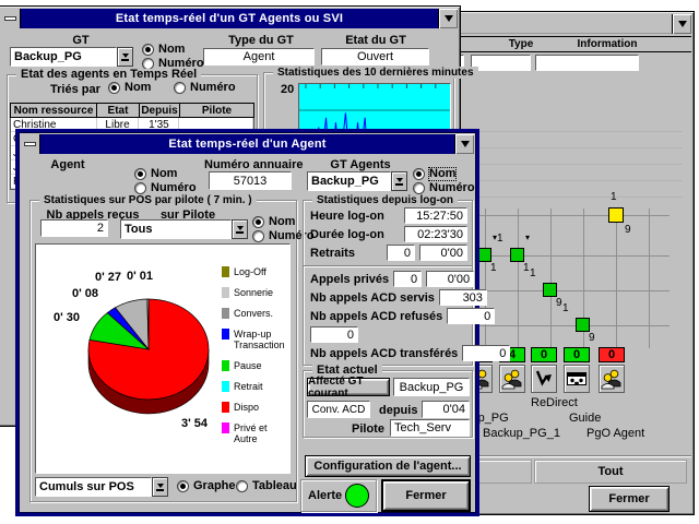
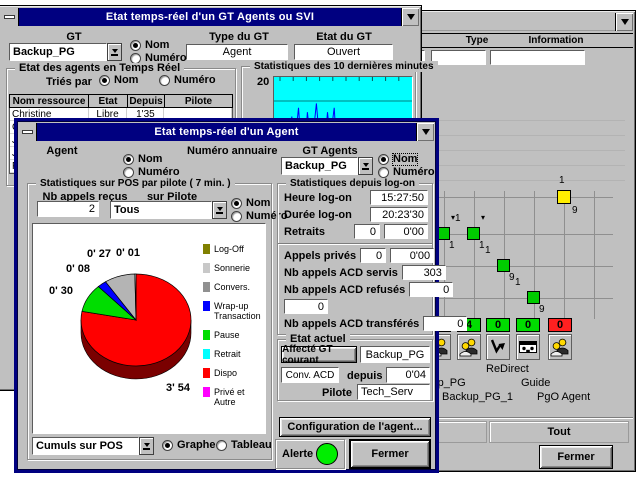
  Type
  Information
  1
  9
  1
  ▾
  1
  1
  ▾
  1
  9
  1
  9
  4
  0
  0
  0
  ReDirect
  Guide
  Backup_PG_1
  PgO Agent
  Tout
  Fermer
  Etat temps-réel d'un GT Agents ou SVI
  GT
  Backup_PG
  Nom
  Numéro
  Type du GT
  Agent
  Etat du GT
  Ouvert
  Etat des agents en Temps Réel
  Triés par
  Nom
  Numéro
  Nom ressource
  Etat
  Depuis
  Pilote
  Christine
  Libre
  1'35
  Statistiques des 10 dernières minutes
  20
  Etat temps-réel d'un Agent
  Agent
  Nom
  Numéro
  Numéro annuaire
- 57013
  GT Agents
  Backup_PG
  Nom
  Numéro
  Statistiques sur POS par pilote ( 7 min. )
  Nb appels reçus
  2
  sur Pilote
  Tous
  Nom
  Numéro
  0' 27
  0' 01
  0' 08
  0' 30
  3' 54
  Log-Off
  Sonnerie
  Convers.
  Wrap-up Transaction
  Pause
  Retrait
  Dispo
  Privé et Autre
  Cumuls sur POS
  Graphe
  Tableau
  Statistiques depuis log-on
  Heure log-on
  15:27:50
  Durée log-on
- 02:23'30
+ 20:23'30
  Retraits
  0
  0'00
  Appels privés
  0
  0'00
  Nb appels ACD servis
  303
  Nb appels ACD refusés
  0
  0
  Nb appels ACD transférés
  0
  Etat actuel
  Affecté GT courant
  Backup_PG
  Conv. ACD
  depuis
  0'04
  Pilote
  Tech_Serv
  Configuration de l'agent...
  Alerte
  Fermer
